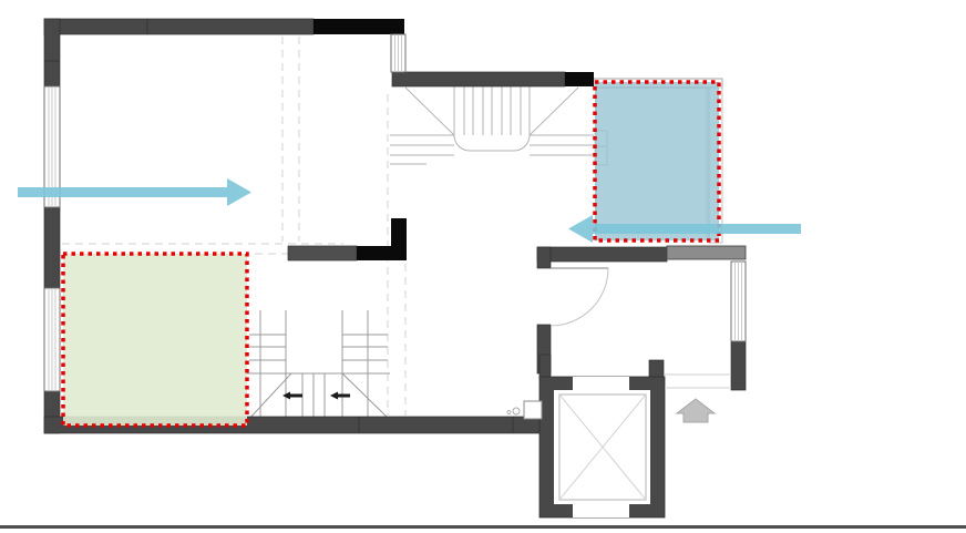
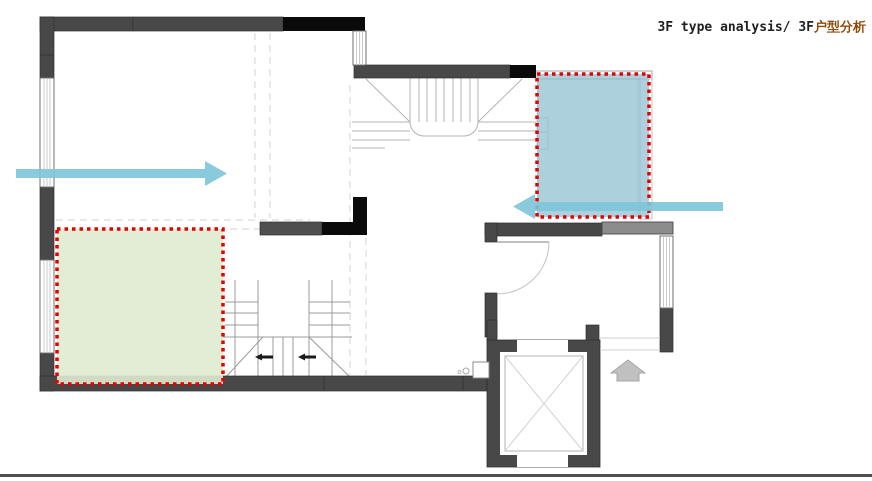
+ 3F type analysis/ 3F户型分析
